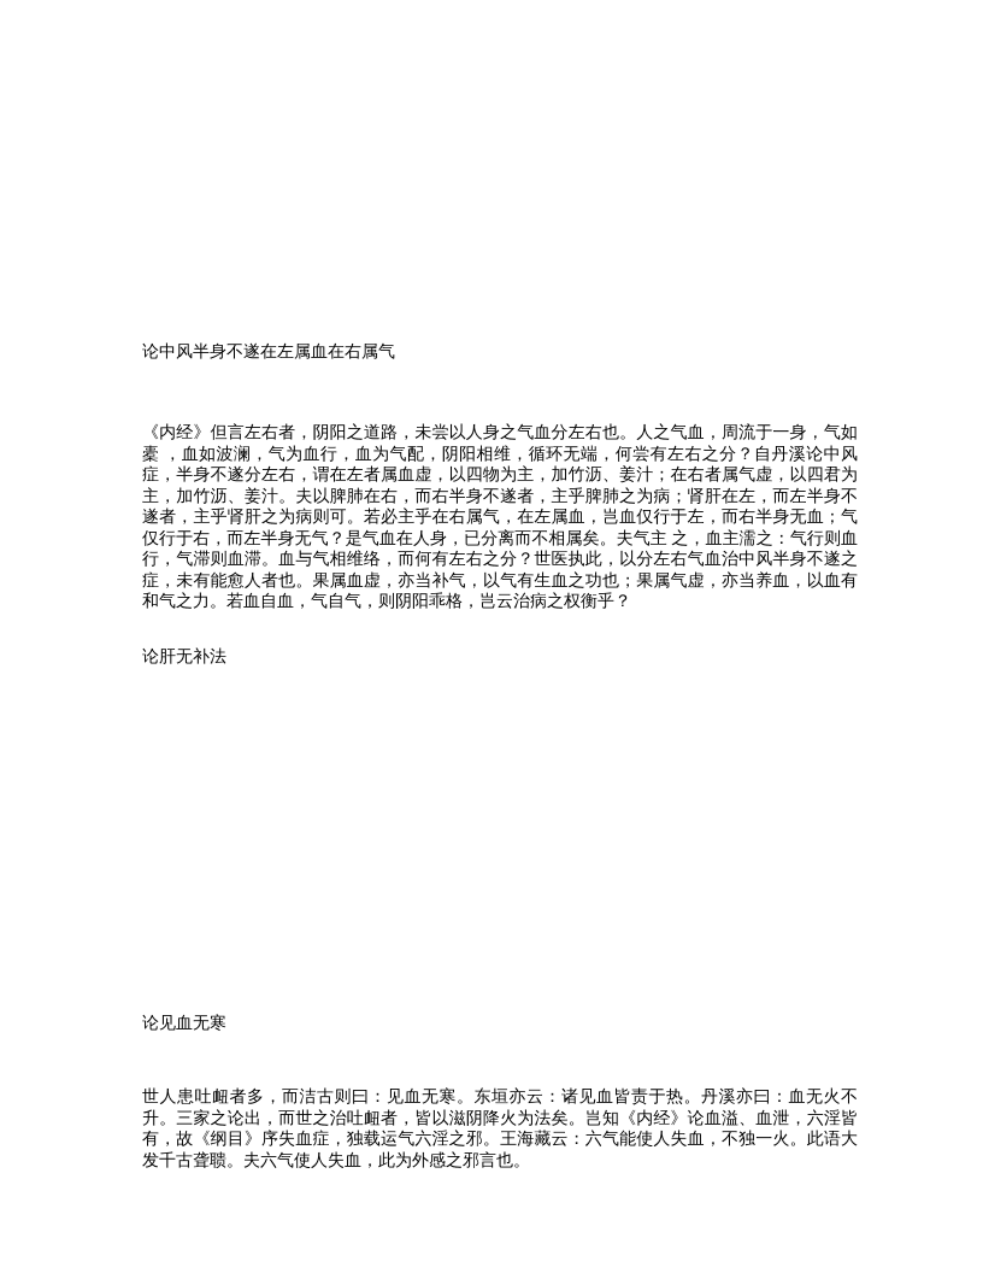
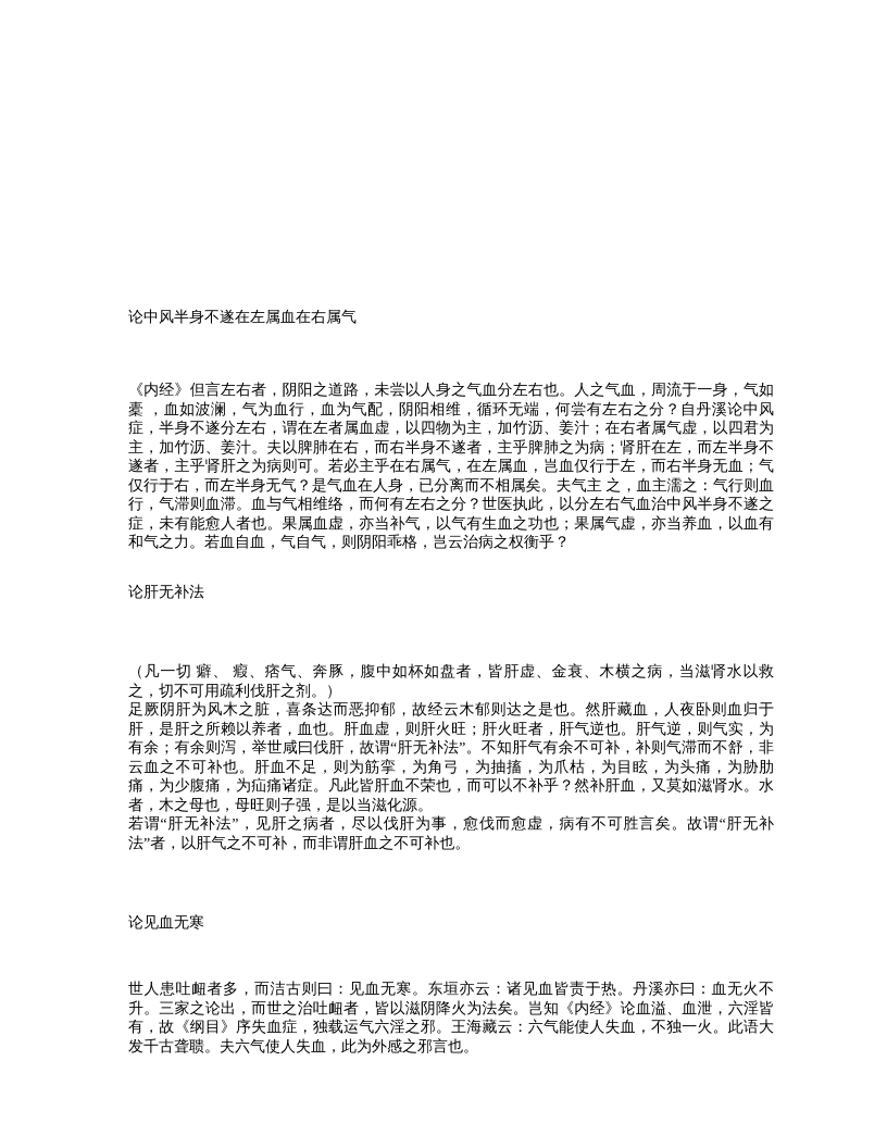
  论中风半身不遂在左属血在右属气
  《内经》但言左右者，阴阳之道路，未尝以人身之气血分左右也。人之气血，周流于一身，气如橐 ，血如波澜，气为血行，血为气配，阴阳相维，循环无端，何尝有左右之分？自丹溪论中风症，半身不遂分左右，谓在左者属血虚，以四物为主，加竹沥、姜汁；在右者属气虚，以四君为主，加竹沥、姜汁。夫以脾肺在右，而右半身不遂者，主乎脾肺之为病；肾肝在左，而左半身不遂者，主乎肾肝之为病则可。若必主乎在右属气，在左属血，岂血仅行于左，而右半身无血；气仅行于右，而左半身无气？是气血在人身，已分离而不相属矣。夫气主 之，血主濡之：气行则血行，气滞则血滞。血与气相维络，而何有左右之分？世医执此，以分左右气血治中风半身不遂之症，未有能愈人者也。果属血虚，亦当补气，以气有生血之功也；果属气虚，亦当养血，以血有和气之力。若血自血，气自气，则阴阳乖格，岂云治病之权衡乎？
  论肝无补法
+ （凡一切 癖、 瘕、痞气、奔豚，腹中如杯如盘者，皆肝虚、金衰、木横之病，当滋肾水以救之，切不可用疏利伐肝之剂。）
+ 足厥阴肝为风木之脏，喜条达而恶抑郁，故经云木郁则达之是也。然肝藏血，人夜卧则血归于肝，是肝之所赖以养者，血也。肝血虚，则肝火旺；肝火旺者，肝气逆也。肝气逆，则气实，为有余；有余则泻，举世咸曰伐肝，故谓“肝无补法”。不知肝气有余不可补，补则气滞而不舒，非云血之不可补也。肝血不足，则为筋挛，为角弓，为抽搐，为爪枯，为目眩，为头痛，为胁肋痛，为少腹痛，为疝痛诸症。凡此皆肝血不荣也，而可以不补乎？然补肝血，又莫如滋肾水。水者，木之母也，母旺则子强，是以当滋化源。
+ 若谓“肝无补法”，见肝之病者，尽以伐肝为事，愈伐而愈虚，病有不可胜言矣。故谓“肝无补法”者，以肝气之不可补，而非谓肝血之不可补也。
  论见血无寒
  世人患吐衄者多，而洁古则曰：见血无寒。东垣亦云：诸见血皆责于热。丹溪亦曰：血无火不升。三家之论出，而世之治吐衄者，皆以滋阴降火为法矣。岂知《内经》论血溢、血泄，六淫皆有，故《纲目》序失血症，独载运气六淫之邪。王海藏云：六气能使人失血，不独一火。此语大发千古聋聩。夫六气使人失血，此为外感之邪言也。
